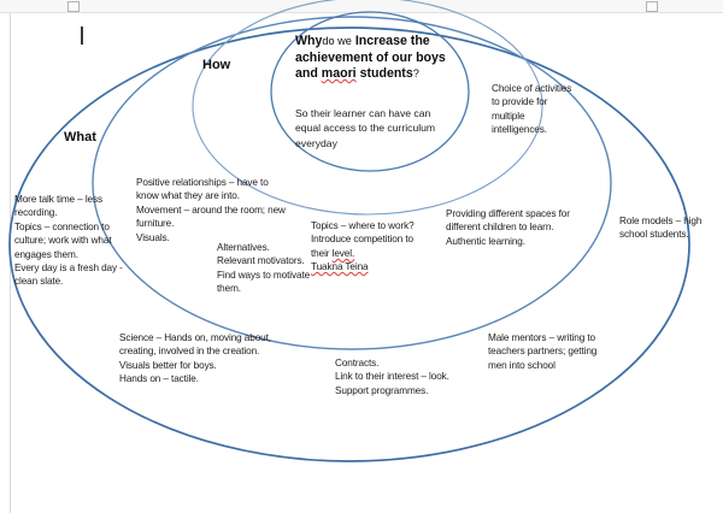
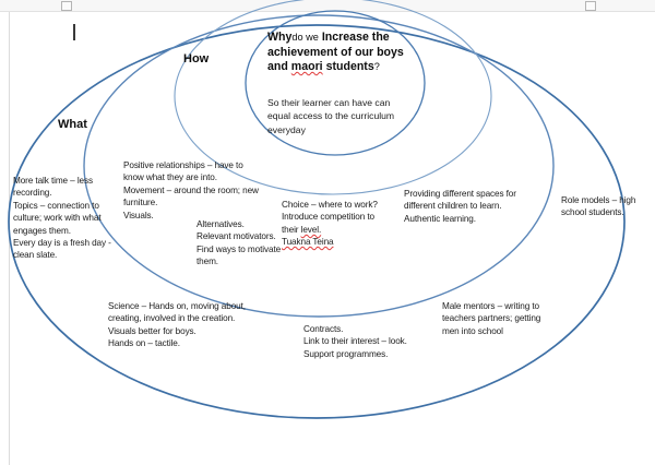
  Whydo we Increase the achievement of our boys and maori students?
  So their learner can have can equal access to the curriculum everyday
  What
  How
  More talk time – less recording.
  Topics – connection to culture; work with what engages them.
  Every day is a fresh day - clean slate.
  Positive relationships – have to know what they are into.
  Movement – around the room; new furniture.
  Visuals.
  Alternatives.
  Relevant motivators.
  Find ways to motivate them.
- Choice of activities to provide for multiple intelligences.
  Providing different spaces for different children to learn.
  Authentic learning.
  Role models – high school students.
  Science – Hands on, moving about, creating, involved in the creation.
  Visuals better for boys.
  Hands on – tactile.
  Contracts.
  Link to their interest – look.
  Support programmes.
  Male mentors – writing to teachers partners; getting men into school
- Topics – where to work?
+ Choice – where to work?
  Introduce competition to their level.
  Tuakna Teina
